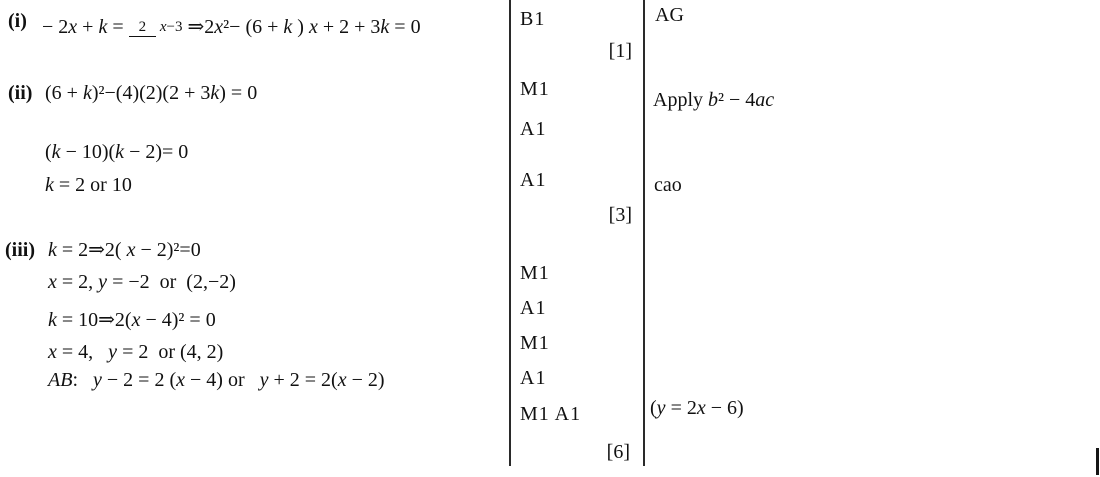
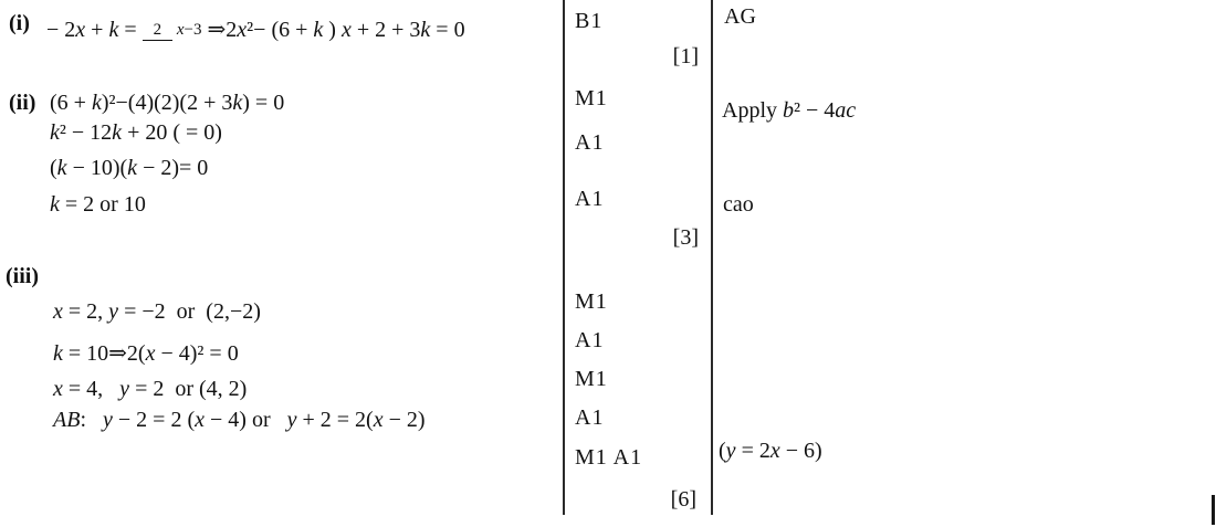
  (i)
  − 2x + k =
  2 x−3
  ⇒2x²− (6 + k ) x + 2 + 3k = 0
  (ii)
  (6 + k)²−(4)(2)(2 + 3k) = 0
+ k² − 12k + 20 ( = 0)
  (k − 10)(k − 2)= 0
  k = 2 or 10
  (iii)
- k = 2⇒2( x − 2)²=0
  x = 2, y = −2 or (2,−2)
  k = 10⇒2(x − 4)² = 0
  x = 4, y = 2 or (4, 2)
  AB: y − 2 = 2 (x − 4) or y + 2 = 2(x − 2)
  B1
  [1]
  M1
  A1
  A1
  [3]
  M1
  A1
  M1
  A1
  M1 A1
  [6]
  AG
  Apply b² − 4ac
  cao
  (y = 2x − 6)
